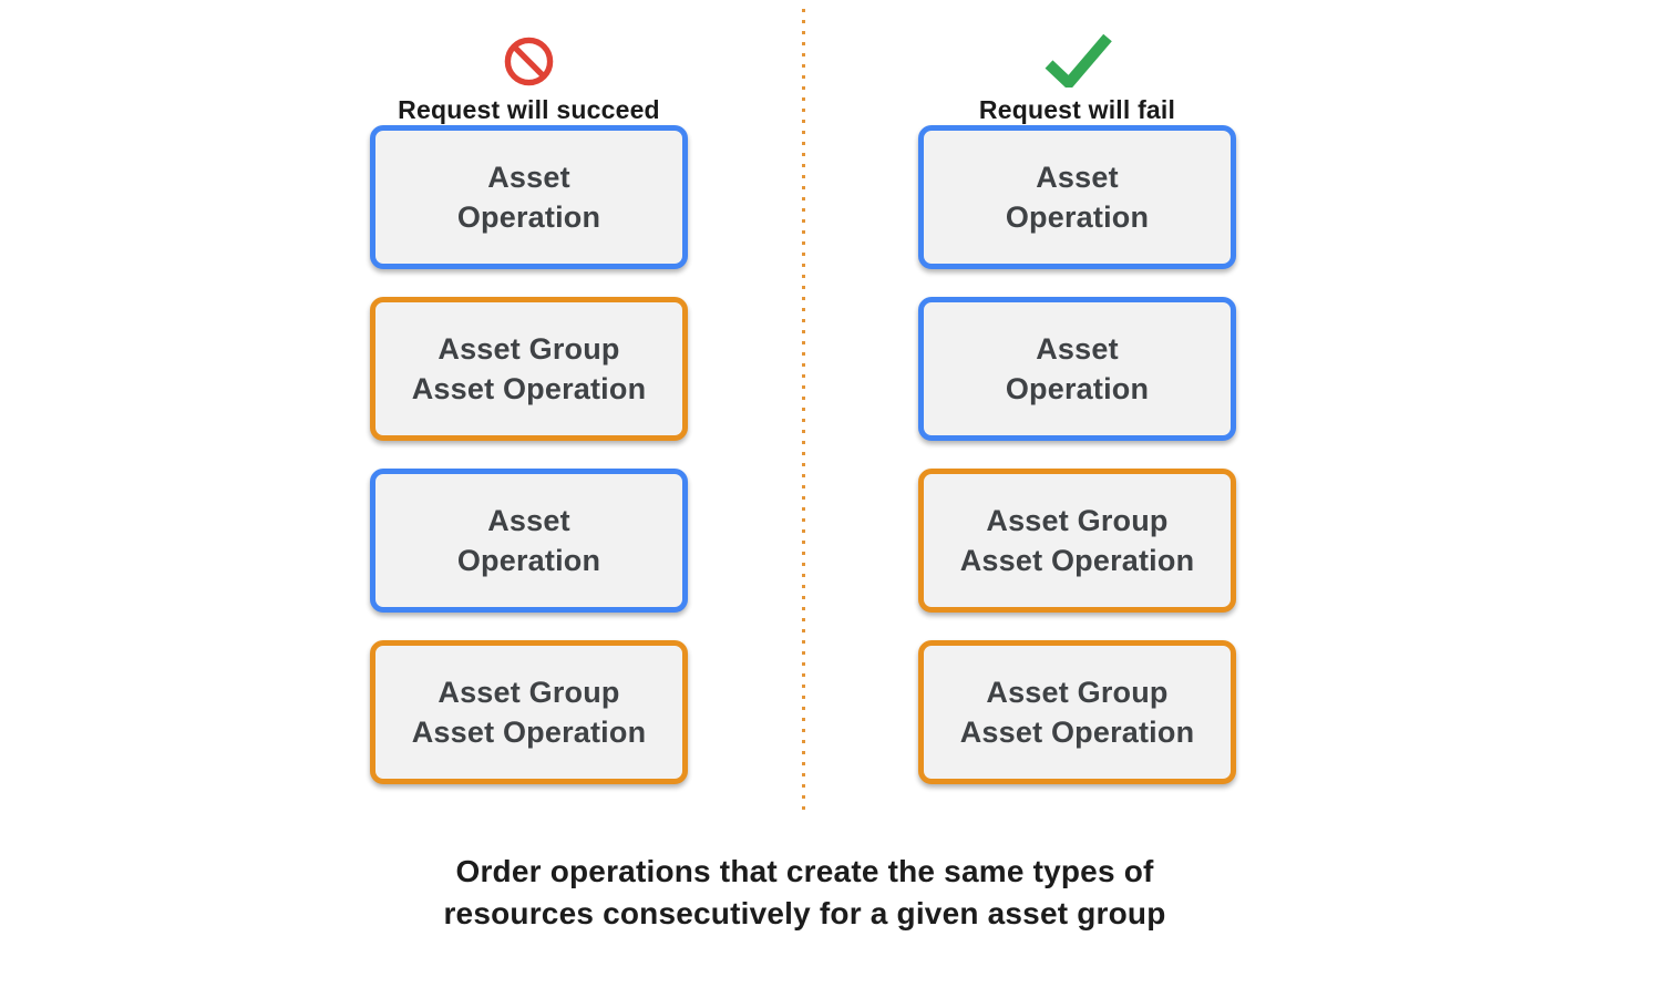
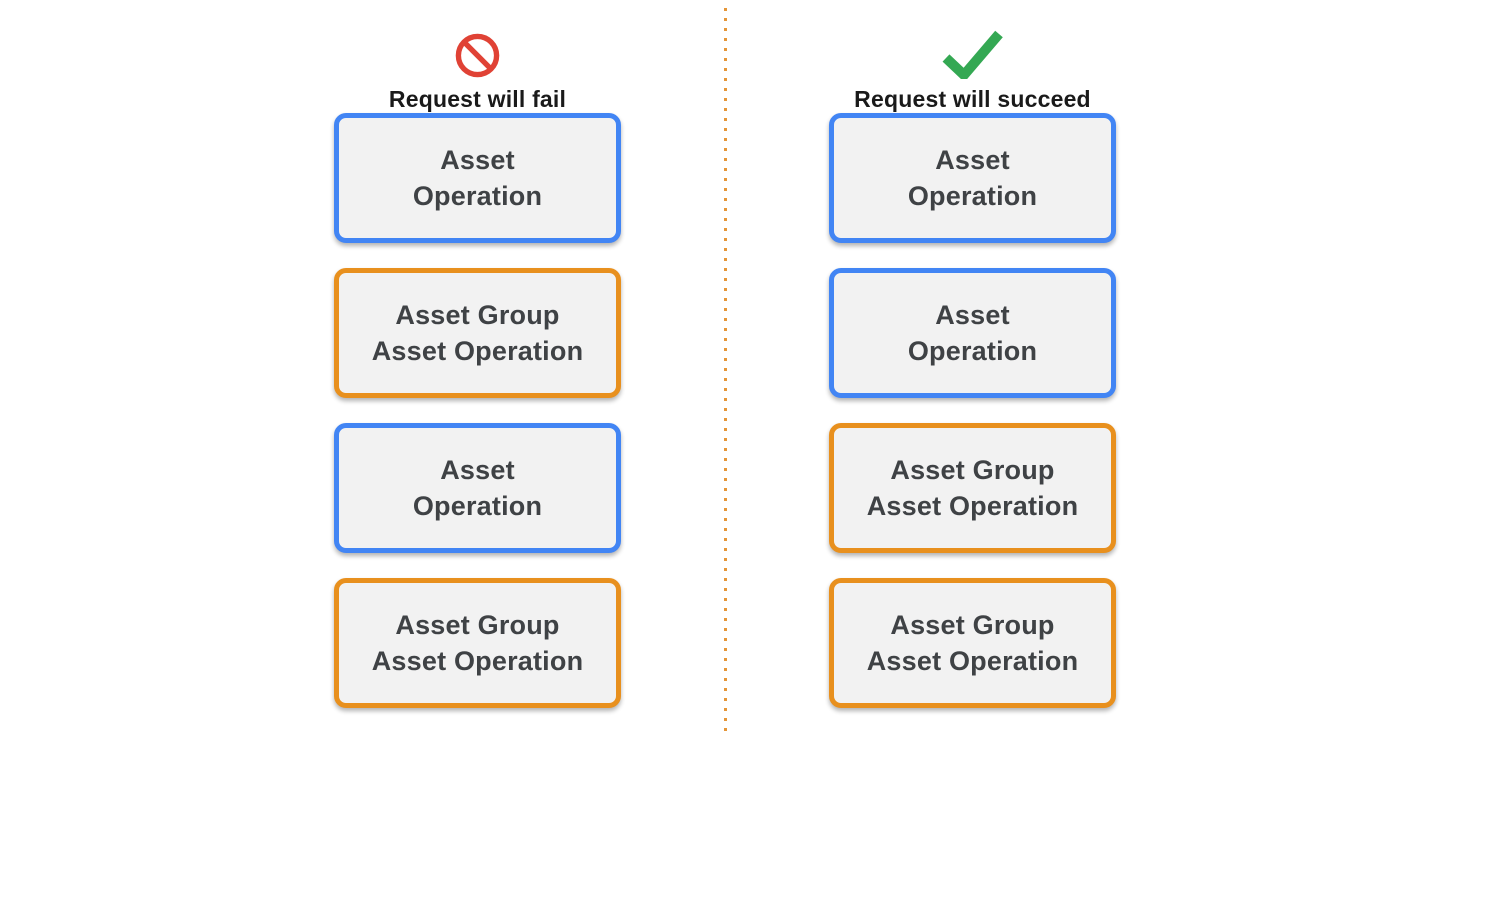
- Request will succeed
+ Request will fail
  Asset
  Operation
  Asset Group
  Asset Operation
  Asset
  Operation
  Asset Group
  Asset Operation
- Request will fail
+ Request will succeed
  Asset
  Operation
  Asset
  Operation
  Asset Group
  Asset Operation
  Asset Group
  Asset Operation
- Order operations that create the same types of
- resources consecutively for a given asset group
